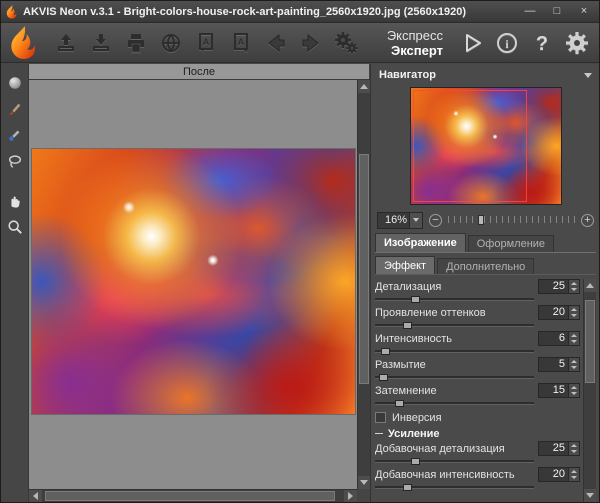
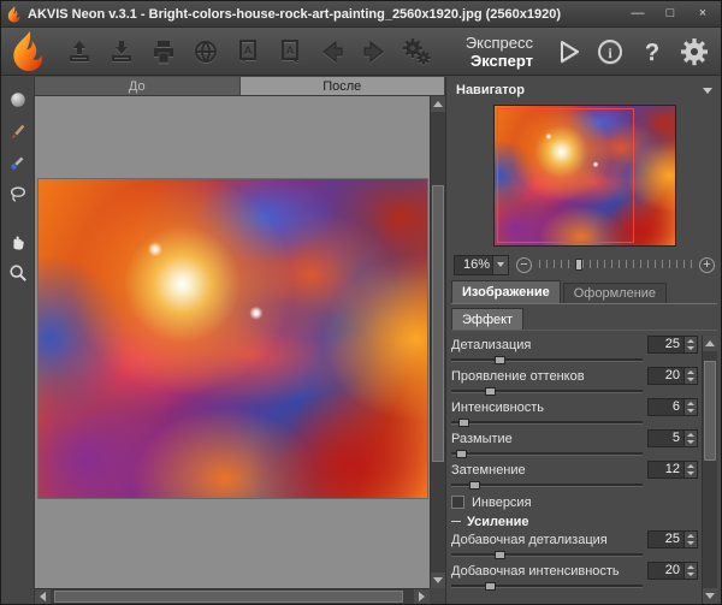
  AKVIS Neon v.3.1 - Bright-colors-house-rock-art-painting_2560x1920.jpg (2560x1920)
  —
  □
  ×
  A
  A
  Экспресс
  Эксперт
  i
  ?
+ До
  После
  Навигатор
  16%
  −
  +
  Изображение
  Оформление
  Эффект
- Дополнительно
  Детализация
  25
  Проявление оттенков
  20
  Интенсивность
  6
  Размытие
  5
  Затемнение
- 15
+ 12
  Инверсия
  Усиление
  Добавочная детализация
  25
  Добавочная интенсивность
  20
